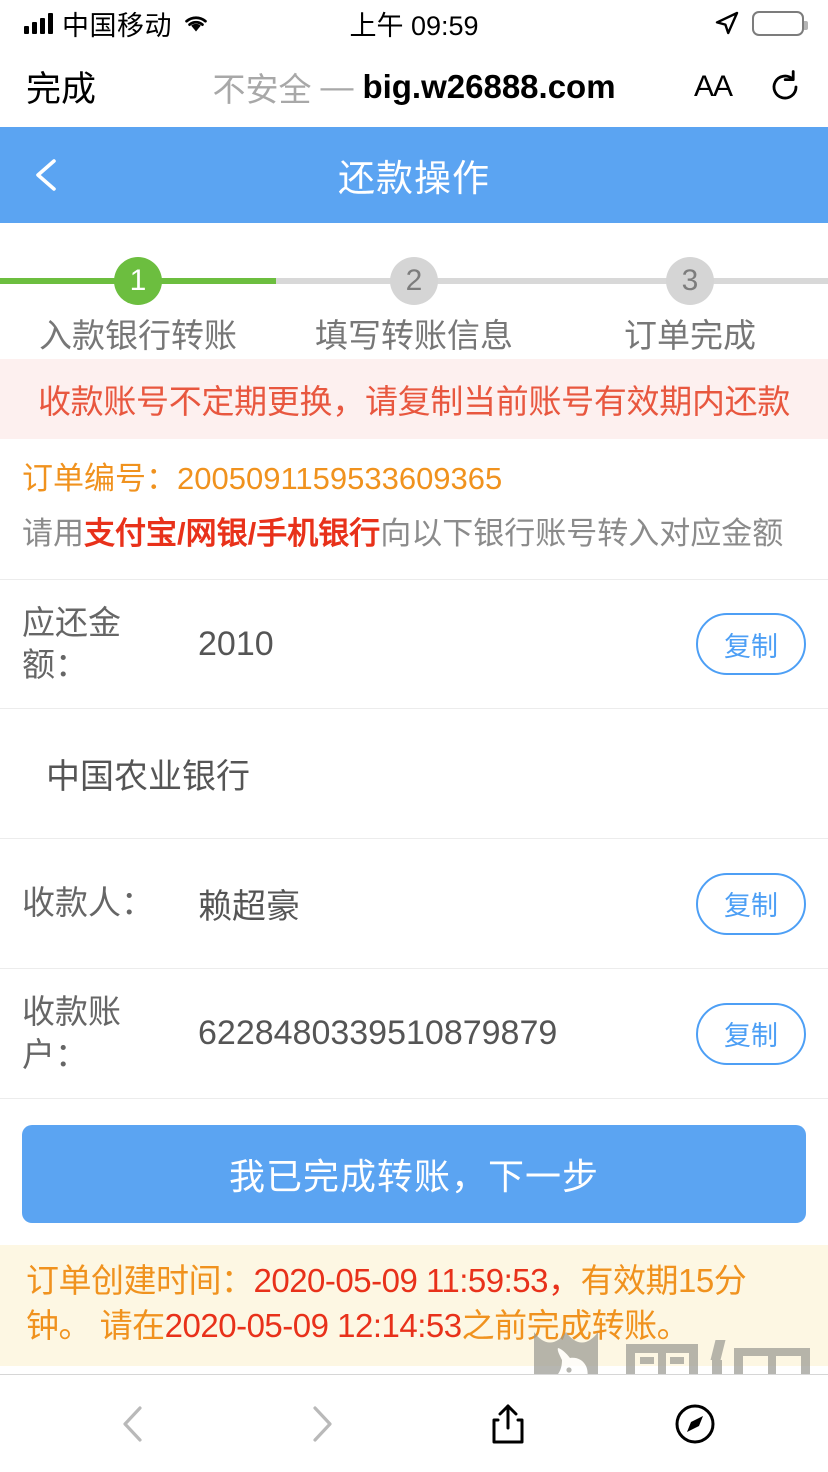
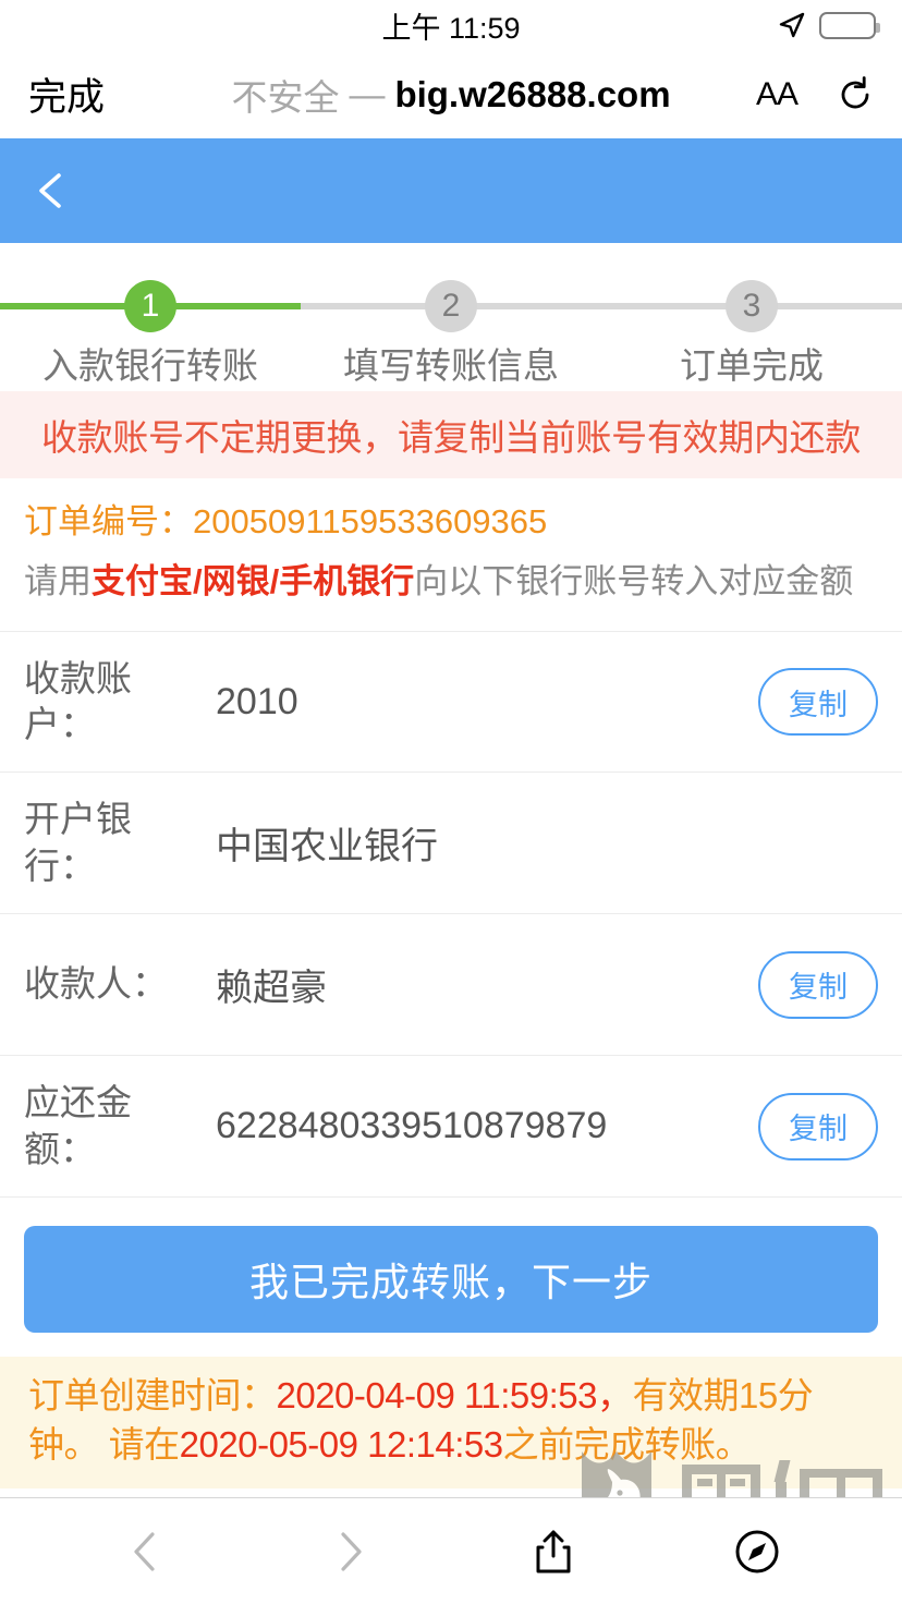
- 中国移动
- 上午 09:59
+ 上午 11:59
  完成
  不安全
  —
  big.w26888.com
  AA
- 还款操作
  1
  2
  3
  入款银行转账
  填写转账信息
  订单完成
  收款账号不定期更换，请复制当前账号有效期内还款
  订单编号：2005091159533609365
  请用支付宝/网银/手机银行向以下银行账号转入对应金额
- 应还金额：
+ 收款账户：
  2010
  复制
+ 开户银行：
  中国农业银行
  收款人：
  赖超豪
  复制
- 收款账户：
+ 应还金额：
  6228480339510879879
  复制
  我已完成转账，下一步
- 订单创建时间：2020-05-09 11:59:53，有效期15分钟。 请在2020-05-09 12:14:53之前完成转账。
+ 订单创建时间：2020-04-09 11:59:53，有效期15分钟。 请在2020-05-09 12:14:53之前完成转账。
